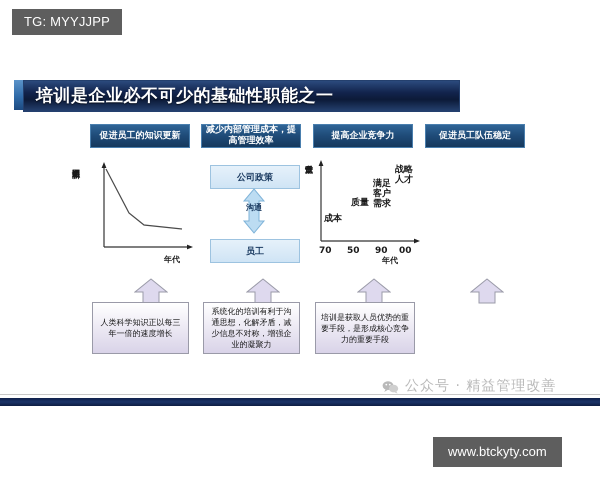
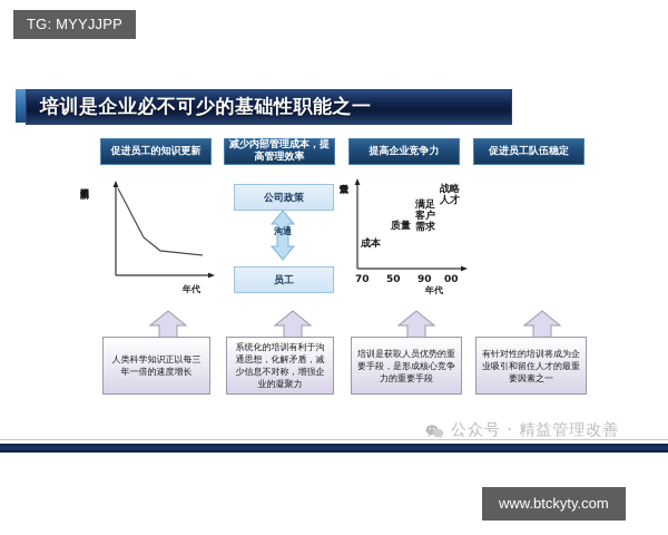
  TG: MYYJJPP
  www.btckyty.com
  培训是企业必不可少的基础性职能之一
  促进员工的知识更新
  减少内部管理成本，提高管理效率
  提高企业竞争力
  促进员工队伍稳定
  年代
  公司政策
  沟通
  员工
  成本
  质量
  满足客户需求
  战略人才
  70
  50
  90
  00
  年代
  人类科学知识正以每三年一倍的速度增长
  系统化的培训有利于沟通思想，化解矛盾，减少信息不对称，增强企业的凝聚力
  培训是获取人员优势的重要手段，是形成核心竞争力的重要手段
+ 有针对性的培训将成为企业吸引和留住人才的最重要因素之一
  公众号 · 精益管理改善
